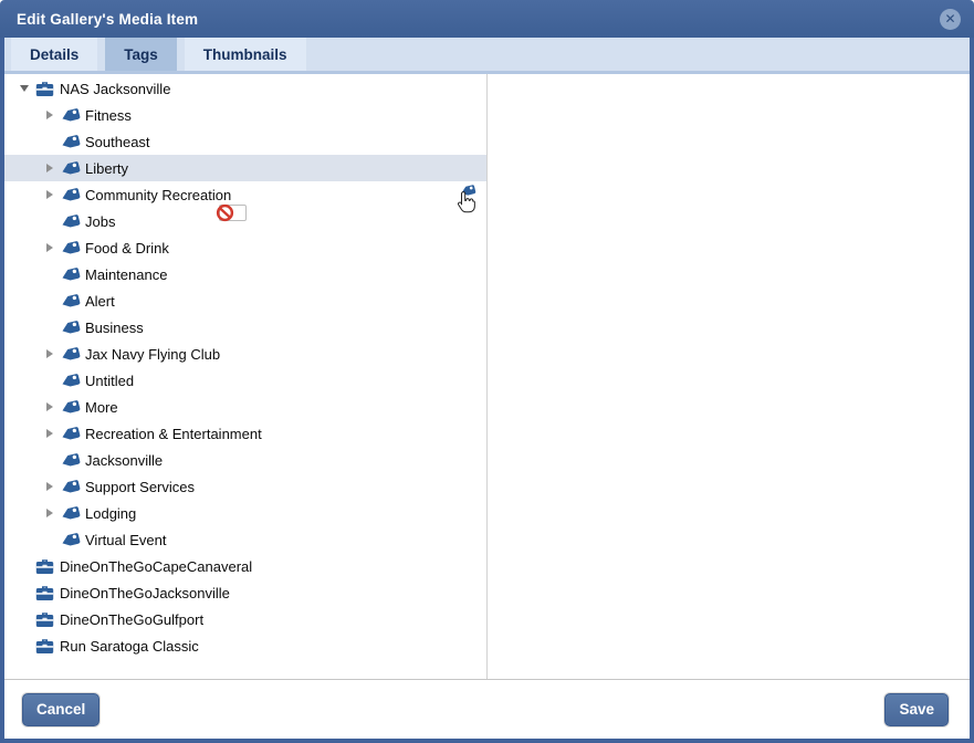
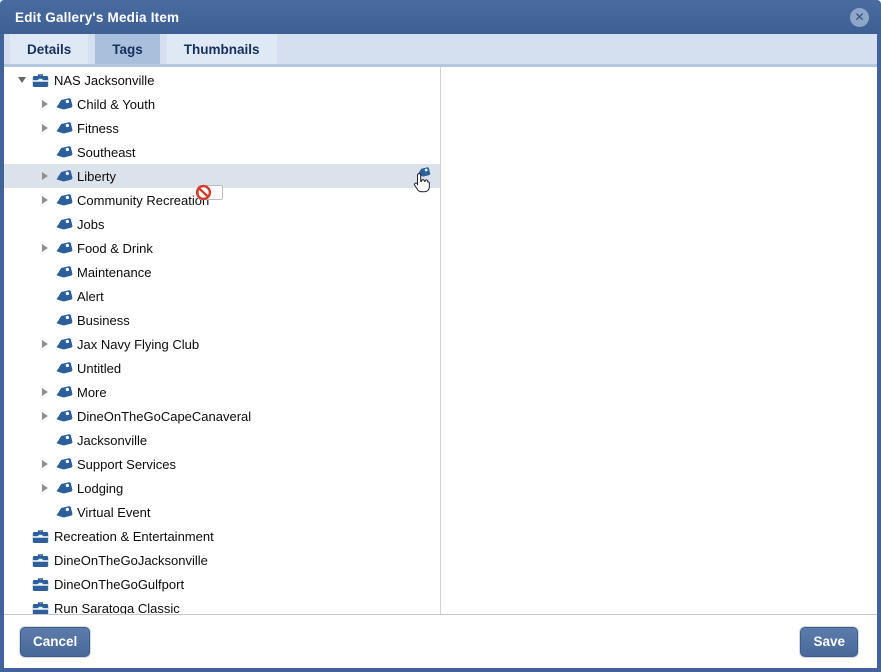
  Edit Gallery's Media Item
  ✕
  Details
  Tags
  Thumbnails
  NAS Jacksonville
+ Child & Youth
  Fitness
  Southeast
  Liberty
  Community Recreation
  Jobs
  Food & Drink
  Maintenance
  Alert
  Business
  Jax Navy Flying Club
  Untitled
  More
- Recreation & Entertainment
+ DineOnTheGoCapeCanaveral
  Jacksonville
  Support Services
  Lodging
  Virtual Event
- DineOnTheGoCapeCanaveral
+ Recreation & Entertainment
  DineOnTheGoJacksonville
  DineOnTheGoGulfport
  Run Saratoga Classic
  Cancel
  Save
